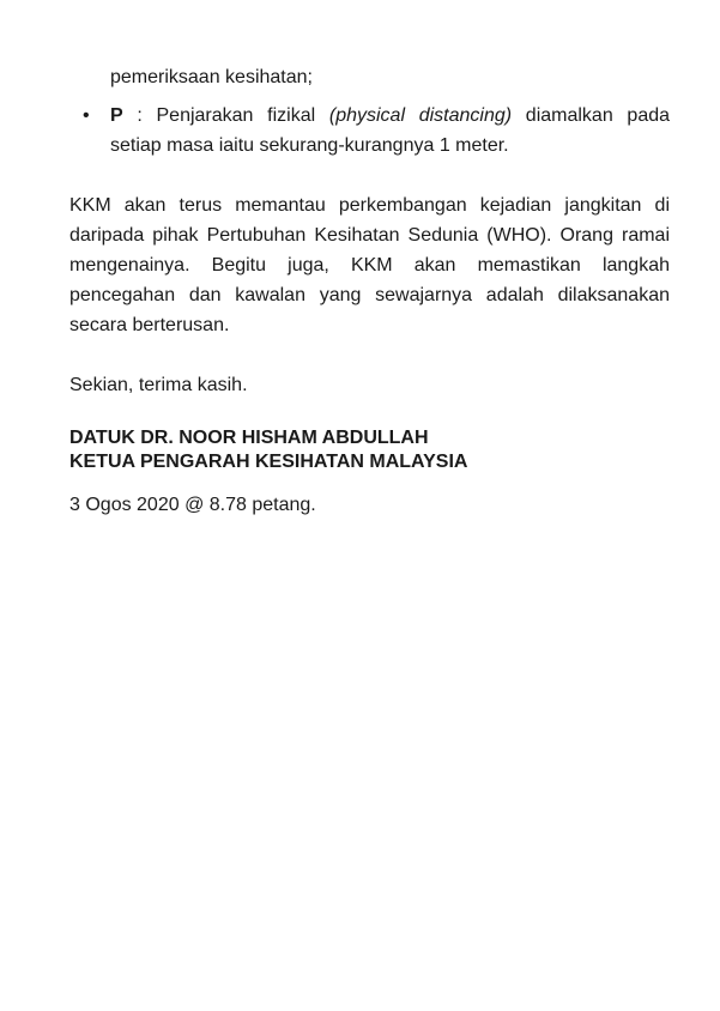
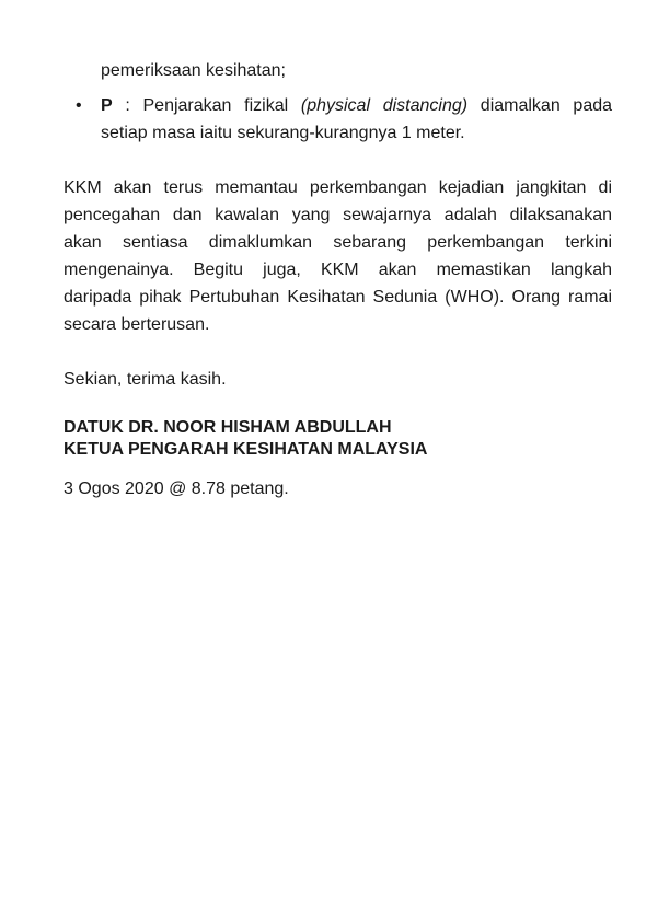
  pemeriksaan kesihatan;
  •
  P : Penjarakan fizikal (physical distancing) diamalkan pada
  setiap masa iaitu sekurang-kurangnya 1 meter.
  KKM akan terus memantau perkembangan kejadian jangkitan di
- daripada pihak Pertubuhan Kesihatan Sedunia (WHO). Orang ramai
+ pencegahan dan kawalan yang sewajarnya adalah dilaksanakan
+ akan sentiasa dimaklumkan sebarang perkembangan terkini
  mengenainya. Begitu juga, KKM akan memastikan langkah
- pencegahan dan kawalan yang sewajarnya adalah dilaksanakan
+ daripada pihak Pertubuhan Kesihatan Sedunia (WHO). Orang ramai
  secara berterusan.
  Sekian, terima kasih.
  DATUK DR. NOOR HISHAM ABDULLAH
  KETUA PENGARAH KESIHATAN MALAYSIA
  3 Ogos 2020 @ 8.78 petang.
